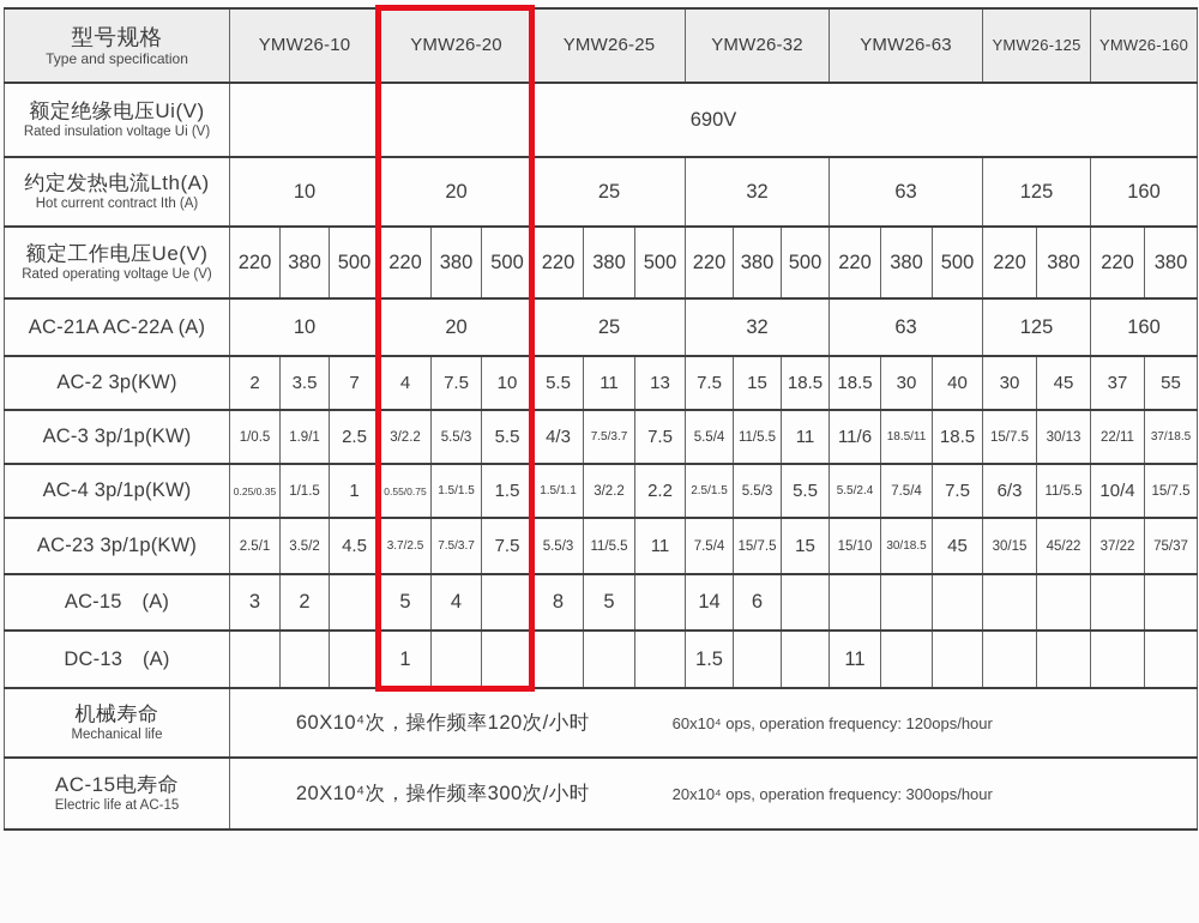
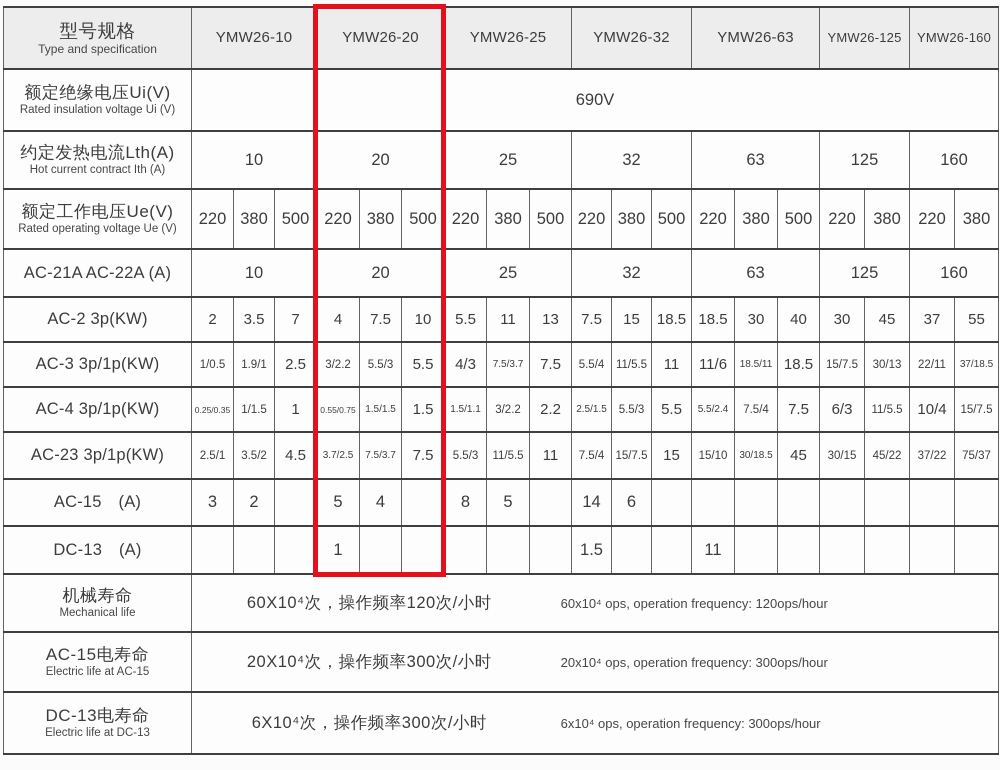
  型号规格Type and specification	YMW26-10	YMW26-20	YMW26-25	YMW26-32	YMW26-63	YMW26-125	YMW26-160
  额定绝缘电压Ui(V)Rated insulation voltage Ui (V)	690V
  约定发热电流Lth(A)Hot current contract Ith (A)	10	20	25	32	63	125	160
  额定工作电压Ue(V)Rated operating voltage Ue (V)	220	380	500	220	380	500	220	380	500	220	380	500	220	380	500	220	380	220	380
  AC-21A AC-22A (A)	10	20	25	32	63	125	160
  AC-2 3p(KW)	2	3.5	7	4	7.5	10	5.5	11	13	7.5	15	18.5	18.5	30	40	30	45	37	55
  AC-3 3p/1p(KW)	1/0.5	1.9/1	2.5	3/2.2	5.5/3	5.5	4/3	7.5/3.7	7.5	5.5/4	11/5.5	11	11/6	18.5/11	18.5	15/7.5	30/13	22/11	37/18.5
  AC-4 3p/1p(KW)	0.25/0.35	1/1.5	1	0.55/0.75	1.5/1.5	1.5	1.5/1.1	3/2.2	2.2	2.5/1.5	5.5/3	5.5	5.5/2.4	7.5/4	7.5	6/3	11/5.5	10/4	15/7.5
  AC-23 3p/1p(KW)	2.5/1	3.5/2	4.5	3.7/2.5	7.5/3.7	7.5	5.5/3	11/5.5	11	7.5/4	15/7.5	15	15/10	30/18.5	45	30/15	45/22	37/22	75/37
  AC-15 (A)	3	2		5	4		8	5		14	6
  DC-13 (A)				1						1.5			11
  机械寿命Mechanical life	60X10⁴次，操作频率120次/小时 60x10⁴ ops, operation frequency: 120ops/hour
  AC-15电寿命Electric life at AC-15	20X10⁴次，操作频率300次/小时 20x10⁴ ops, operation frequency: 300ops/hour
+ DC-13电寿命Electric life at DC-13	6X10⁴次，操作频率300次/小时 6x10⁴ ops, operation frequency: 300ops/hour
